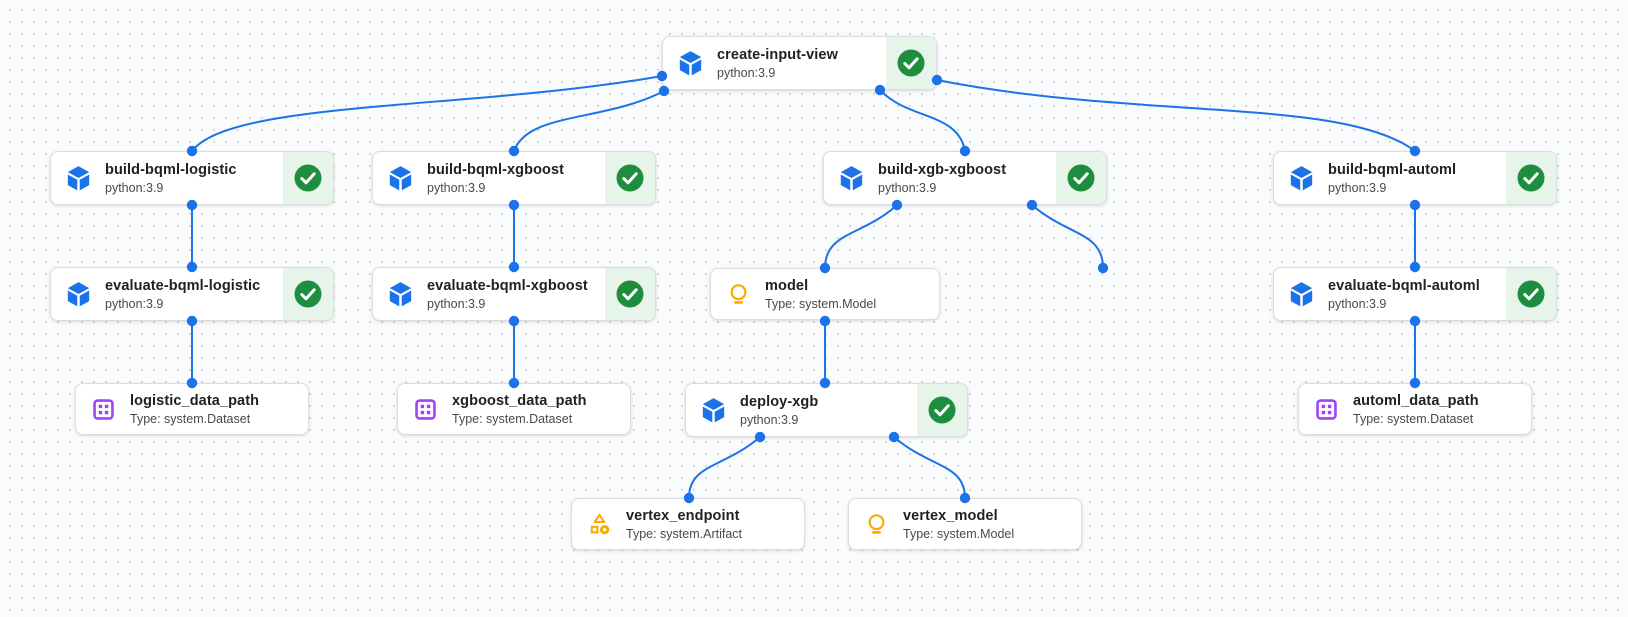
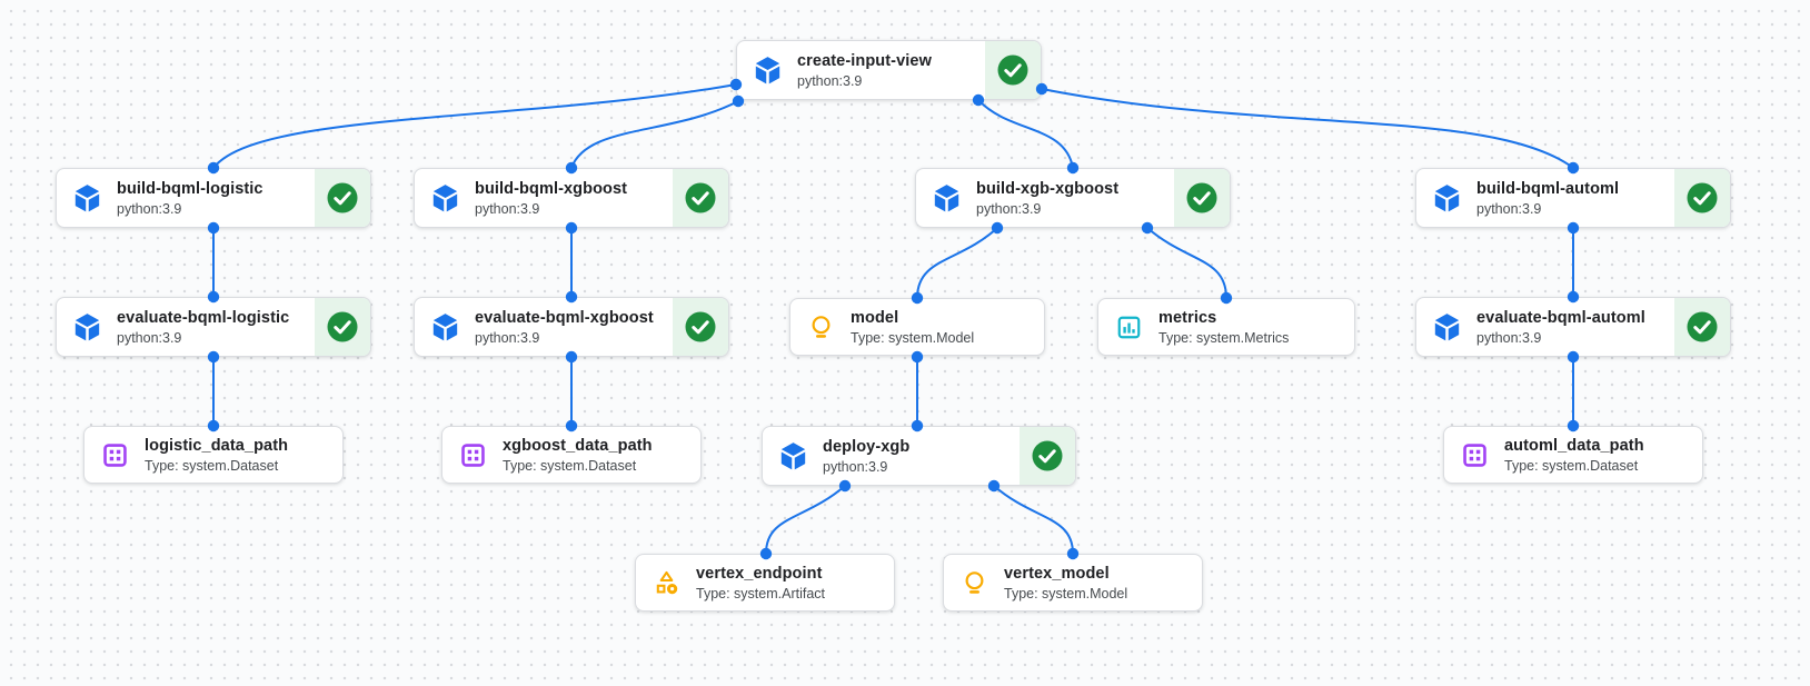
  create-input-view
  python:3.9
  build-bqml-logistic
  python:3.9
  build-bqml-xgboost
  python:3.9
  build-xgb-xgboost
  python:3.9
  build-bqml-automl
  python:3.9
  evaluate-bqml-logistic
  python:3.9
  evaluate-bqml-xgboost
  python:3.9
  model
  Type: system.Model
+ metrics
+ Type: system.Metrics
  evaluate-bqml-automl
  python:3.9
  logistic_data_path
  Type: system.Dataset
  xgboost_data_path
  Type: system.Dataset
  deploy-xgb
  python:3.9
  automl_data_path
  Type: system.Dataset
  vertex_endpoint
  Type: system.Artifact
  vertex_model
  Type: system.Model
